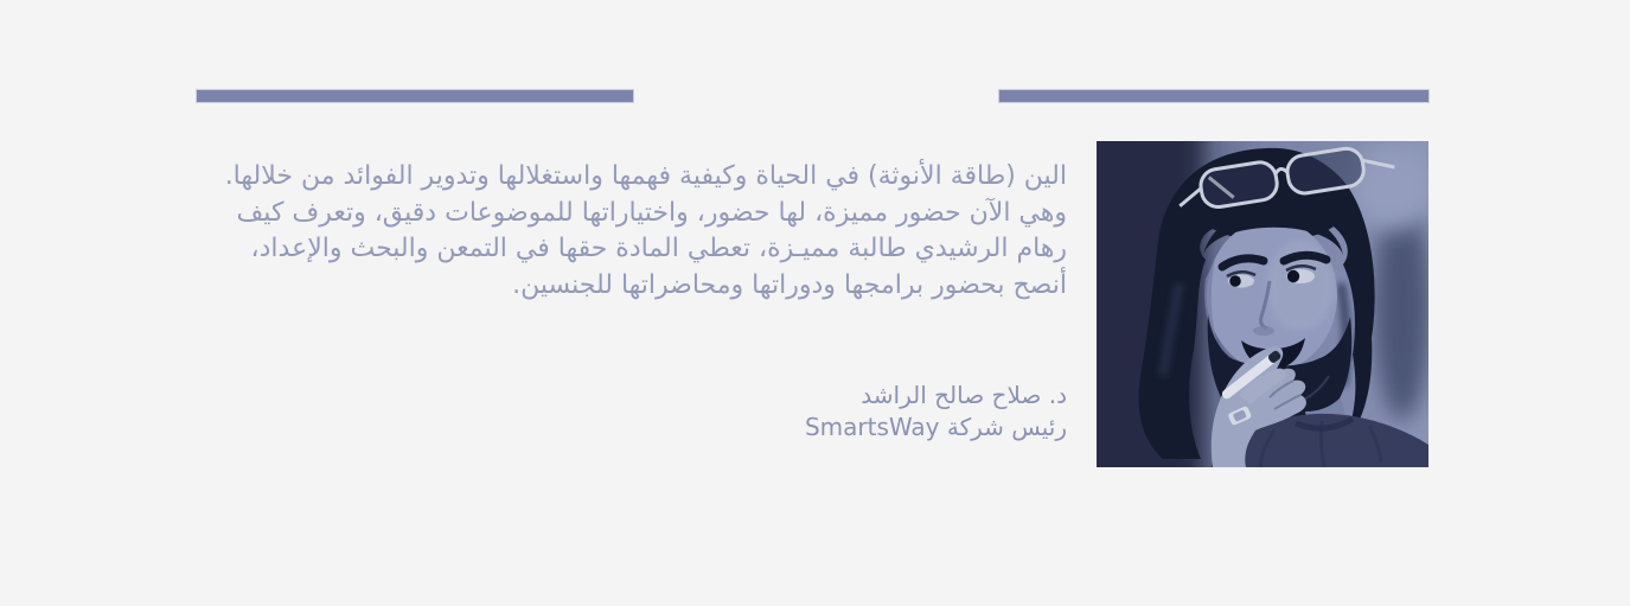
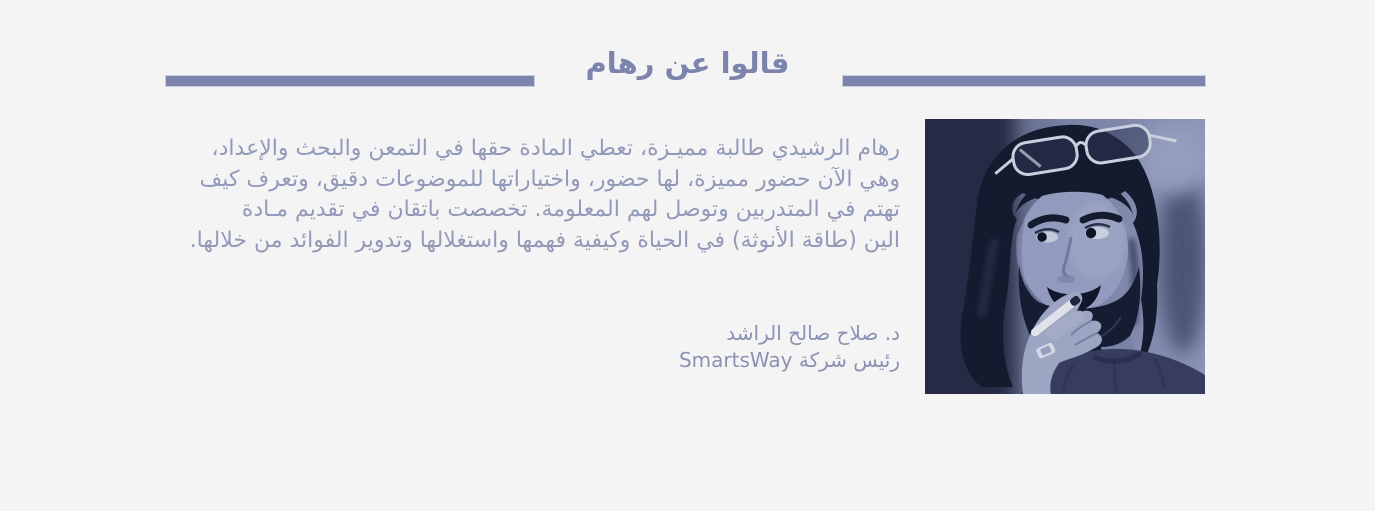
+ قالوا عن رهام
- الين (طاقة الأنوثة) في الحياة وكيفية فهمها واستغلالها وتدوير الفوائد من خلالها.
+ رهام الرشيدي طالبة مميـزة، تعطي المادة حقها في التمعن والبحث والإعداد،
  وهي الآن حضور مميزة، لها حضور، واختياراتها للموضوعات دقيق، وتعرف كيف
+ تهتم في المتدربين وتوصل لهم المعلومة. تخصصت باتقان في تقديم مـادة
- رهام الرشيدي طالبة مميـزة، تعطي المادة حقها في التمعن والبحث والإعداد،
+ الين (طاقة الأنوثة) في الحياة وكيفية فهمها واستغلالها وتدوير الفوائد من خلالها.
- أنصح بحضور برامجها ودوراتها ومحاضراتها للجنسين.
  د. صلاح صالح الراشد
  رئيس شركة SmartsWay
